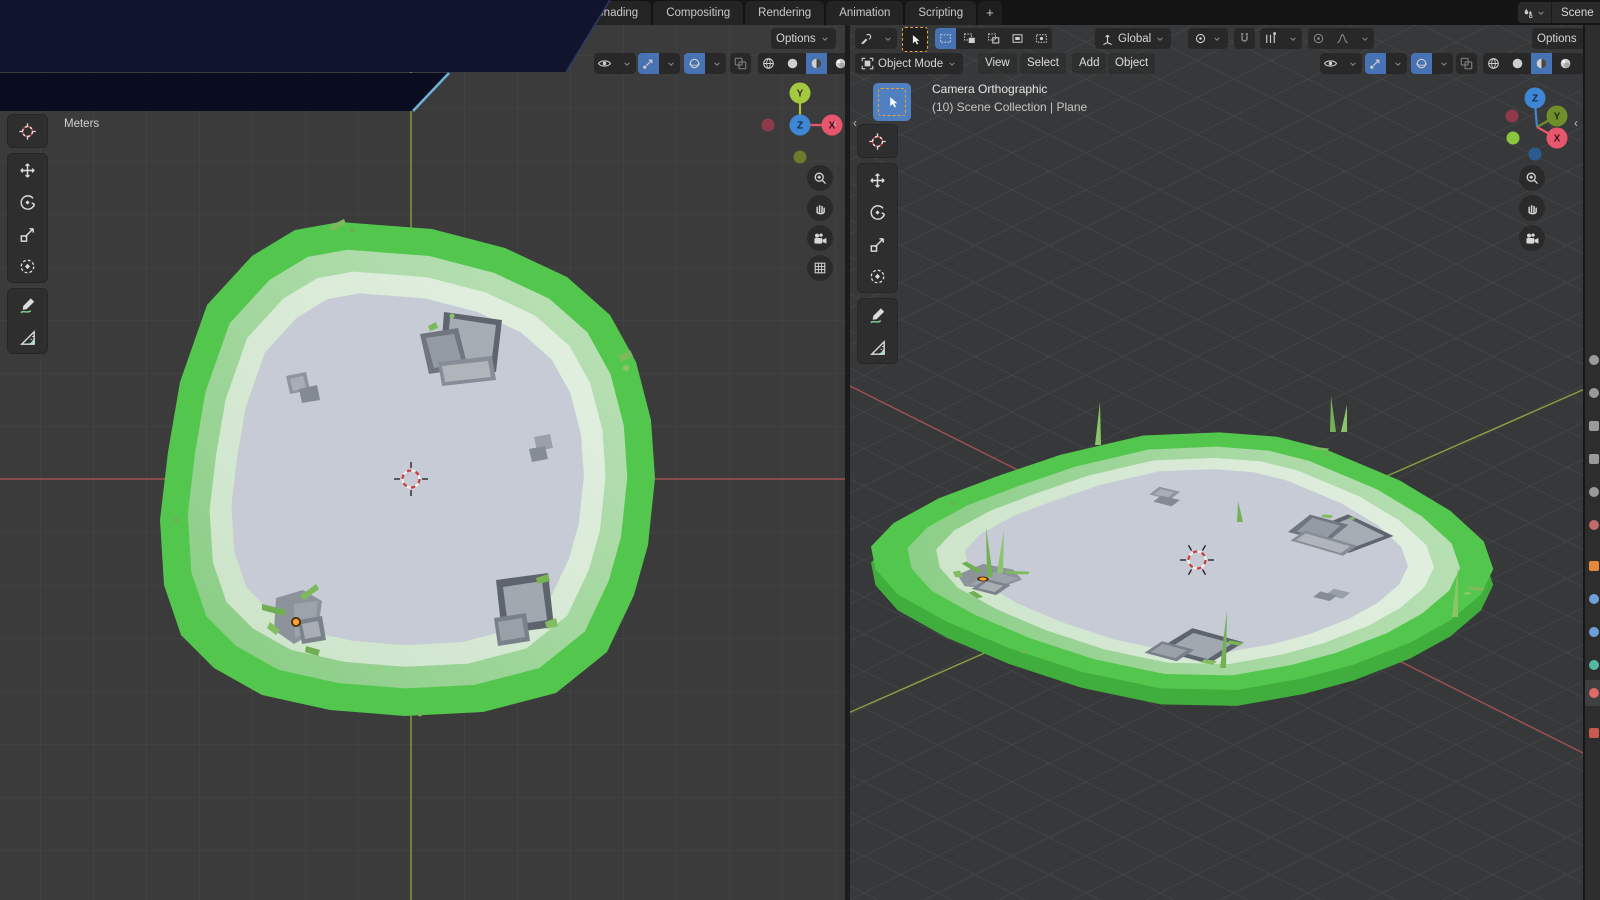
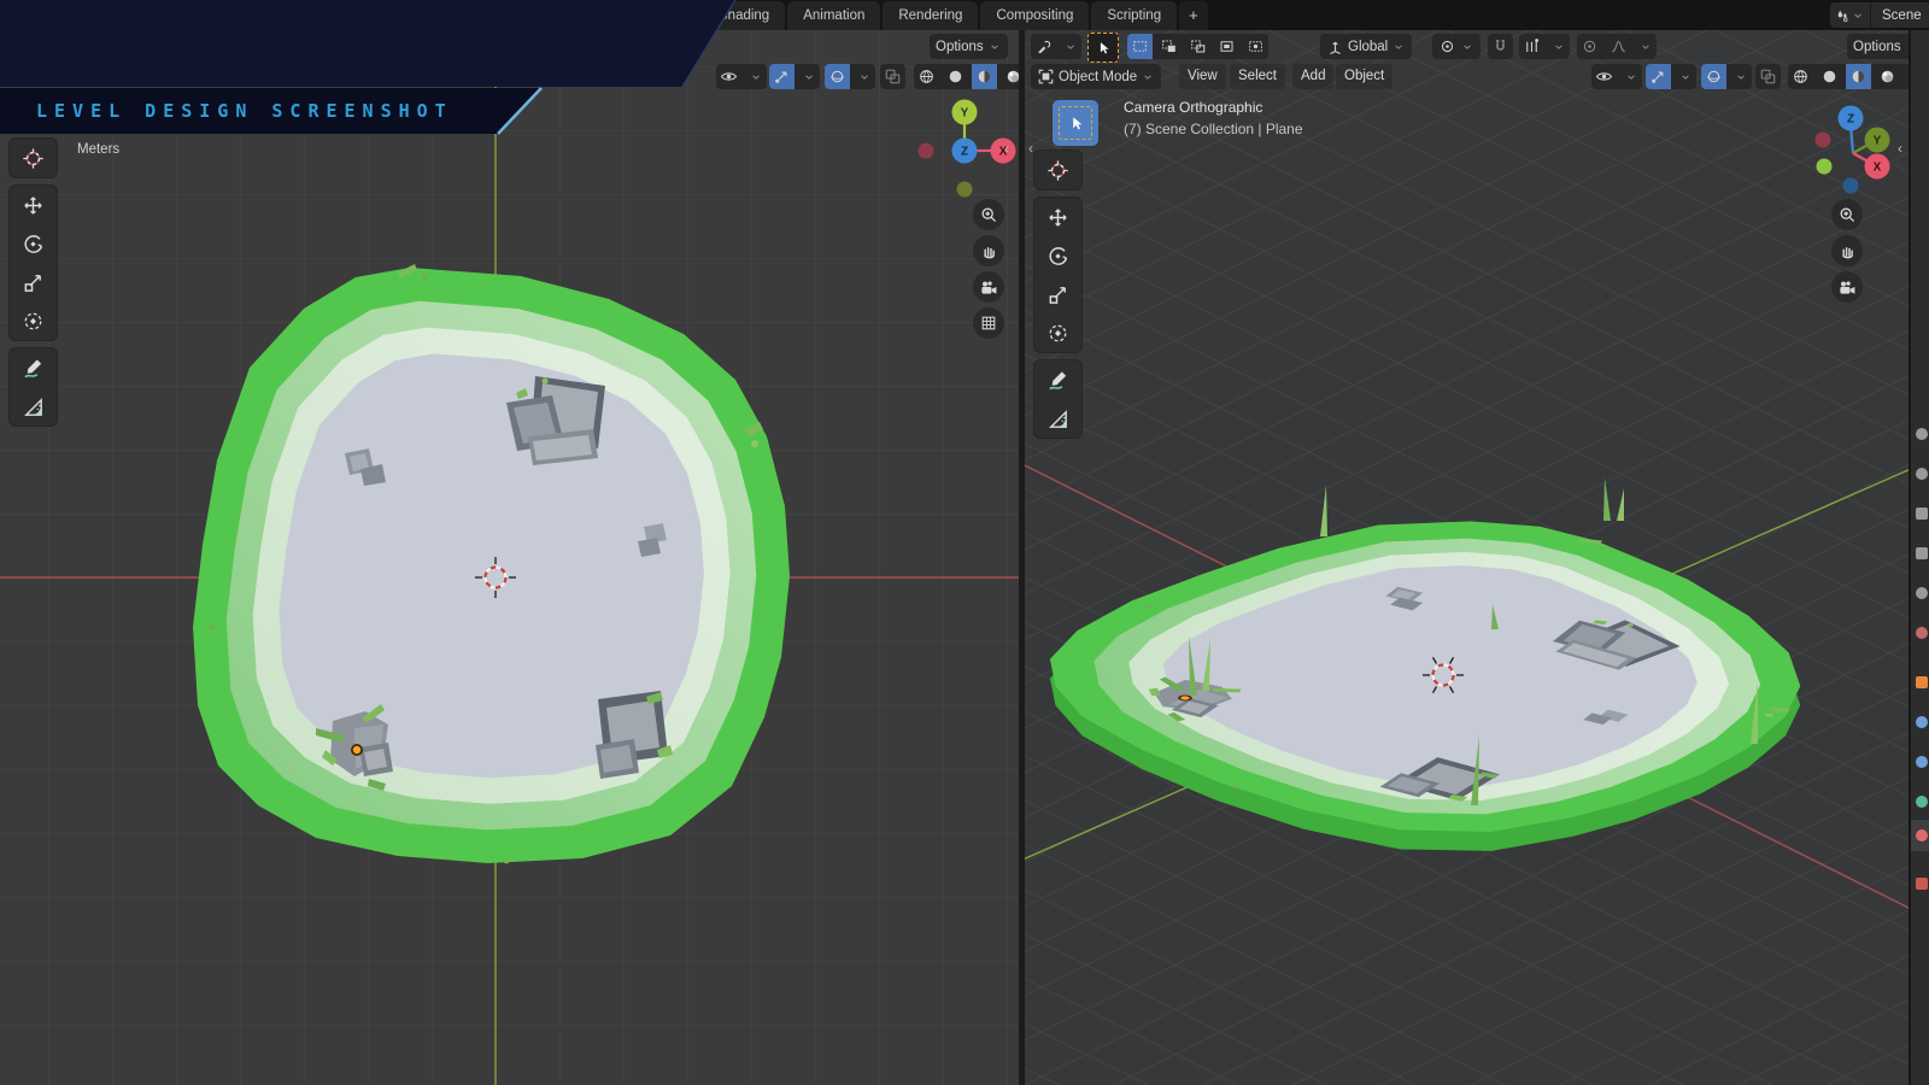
  hading
- Compositing
+ Animation
  Rendering
- Animation
+ Compositing
  Scripting
  +
  Scene
  Options
  Meters
  Y
  X
  Z
  ‹
  Global
  Options
  Object Mode
  View
  Select
  Add
  Object
  Camera Orthographic
- (10) Scene Collection | Plane
+ (7) Scene Collection | Plane
  Z
  Y
  X
  ‹
  ‹
+ LEVEL DESIGN SCREENSHOT
